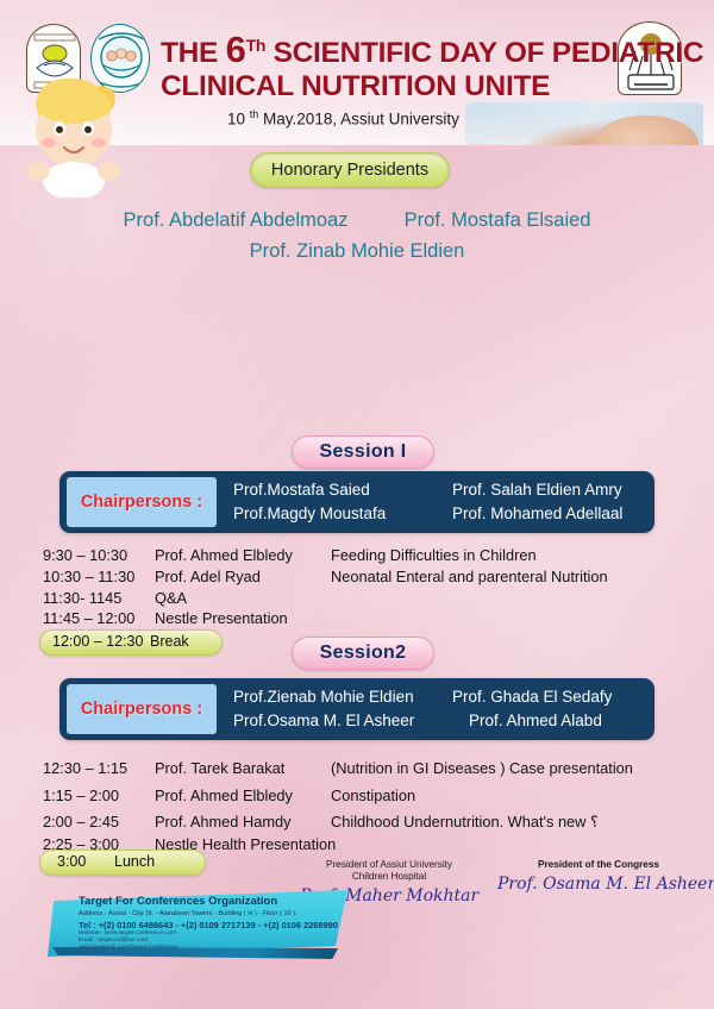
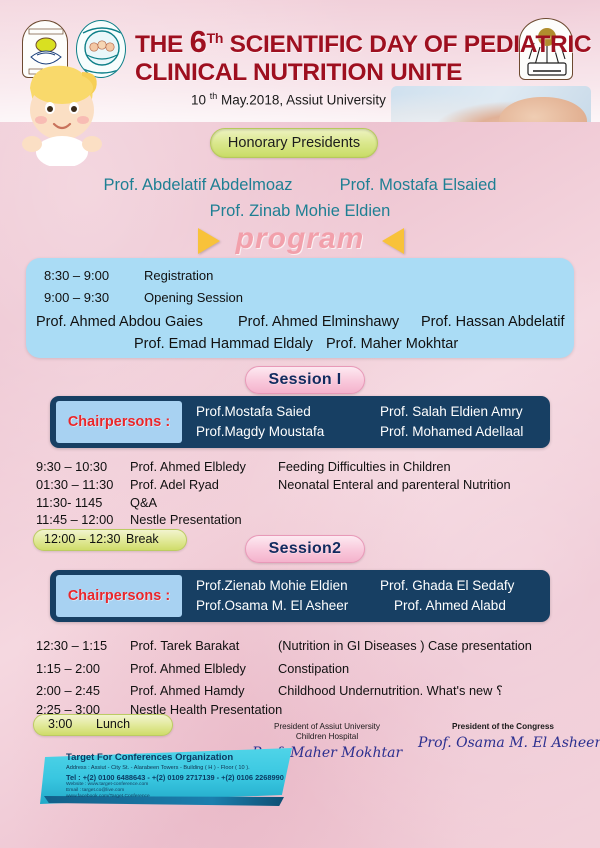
  THE 6Th SCIENTIFIC DAY OF PEDIATRIC
  CLINICAL NUTRITION UNITE
  10 th May.2018, Assiut University
  Honorary Presidents
  Prof. Abdelatif Abdelmoaz Prof. Mostafa Elsaied
  Prof. Zinab Mohie Eldien
+ program
+ 8:30 – 9:00
+ Registration
+ 9:00 – 9:30
+ Opening Session
+ Prof. Ahmed Abdou Gaies
+ Prof. Ahmed Elminshawy
+ Prof. Hassan Abdelatif
+ Prof. Emad Hammad Eldaly
+ Prof. Maher Mokhtar
  Session I
  Chairpersons :
  Prof.Mostafa Saied
  Prof. Salah Eldien Amry
  Prof.Magdy Moustafa
  Prof. Mohamed Adellaal
  9:30 – 10:30
  Prof. Ahmed Elbledy
  Feeding Difficulties in Children
- 10:30 – 11:30
+ 01:30 – 11:30
  Prof. Adel Ryad
  Neonatal Enteral and parenteral Nutrition
  11:30- 1145
  Q&A
  11:45 – 12:00
  Nestle Presentation
  12:00 – 12:30
  Break
  Session2
  Chairpersons :
  Prof.Zienab Mohie Eldien
  Prof. Ghada El Sedafy
  Prof.Osama M. El Asheer
  Prof. Ahmed Alabd
  12:30 – 1:15
  Prof. Tarek Barakat
  (Nutrition in GI Diseases ) Case presentation
  1:15 – 2:00
  Prof. Ahmed Elbledy
  Constipation
  2:00 – 2:45
  Prof. Ahmed Hamdy
  Childhood Undernutrition. What's new ؟
  2:25 – 3:00
  Nestle Health Presentation
  3:00
  Lunch
  President of Assiut University
  Children Hospital
  Maher Mokhtar
  President of the Congress
  Prof. Osama M. El Asheer
  Target For Conferences Organization
  Tel : +(2) 0100 6488643 - +(2) 0109 2717139 - +(2) 0106 2268990
